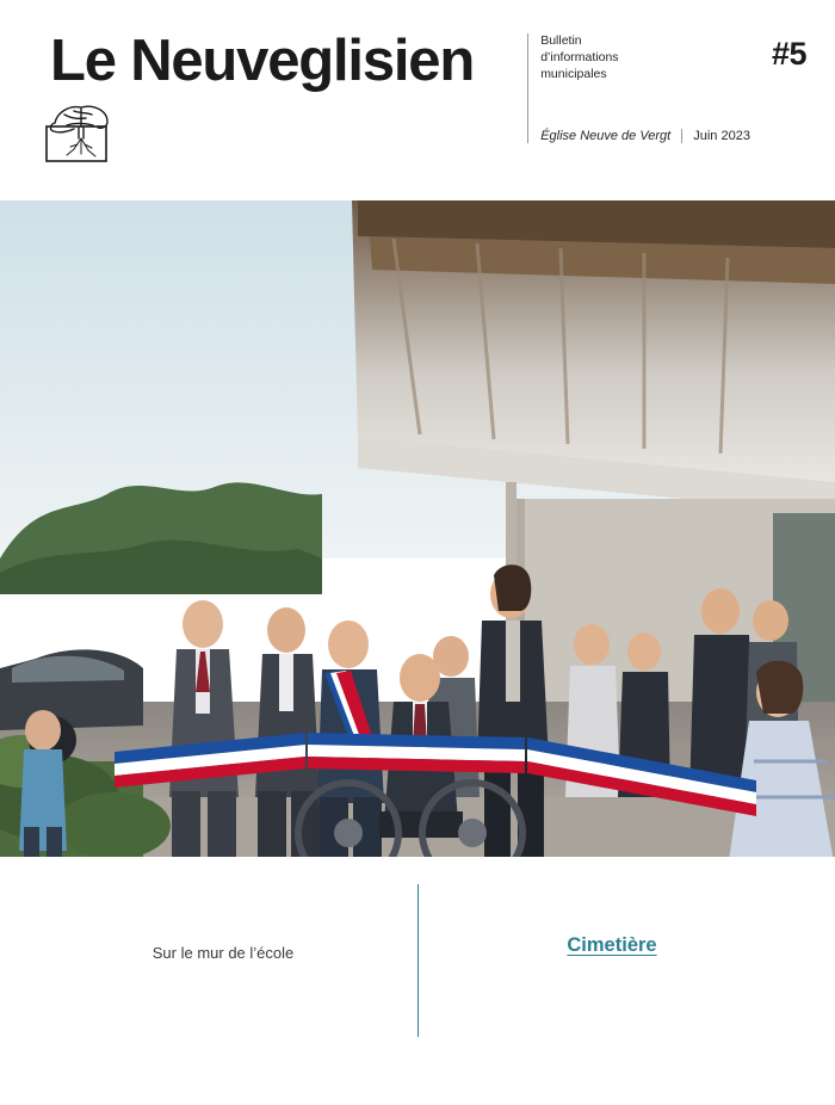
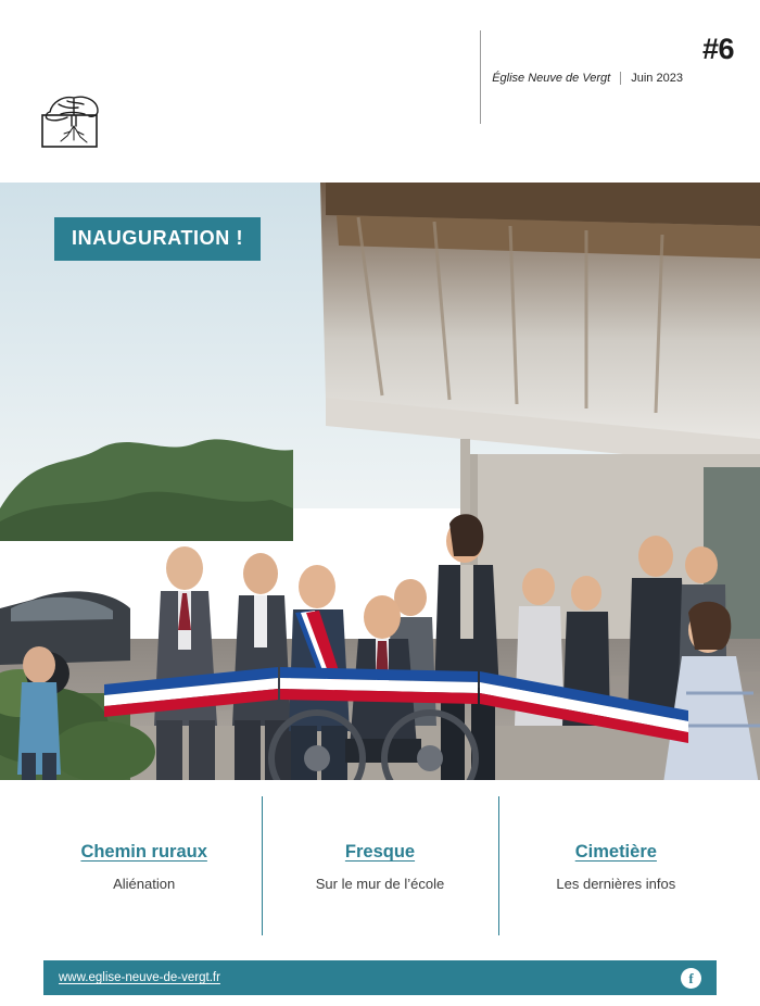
- Le Neuveglisien
- Bulletin
- d’informations
- municipales
  Église Neuve de Vergt
  Juin 2023
- #5
+ #6
+ INAUGURATION !
+ Chemin ruraux
+ Aliénation
+ Fresque
  Sur le mur de l’école
  Cimetière
+ Les dernières infos
+ www.eglise-neuve-de-vergt.fr
+ f
